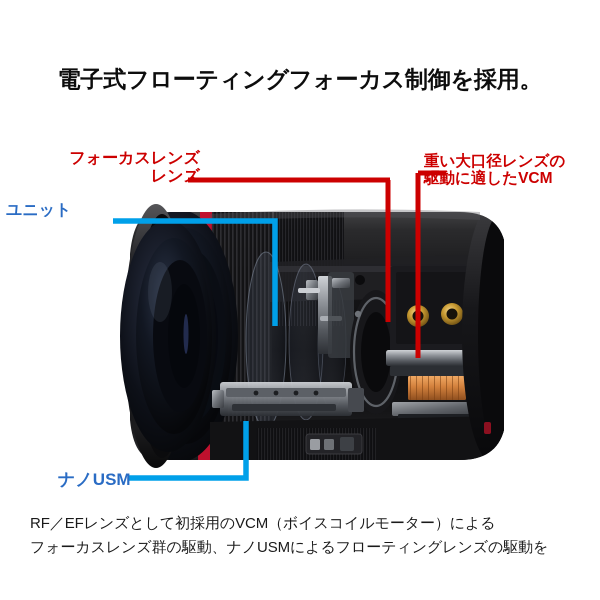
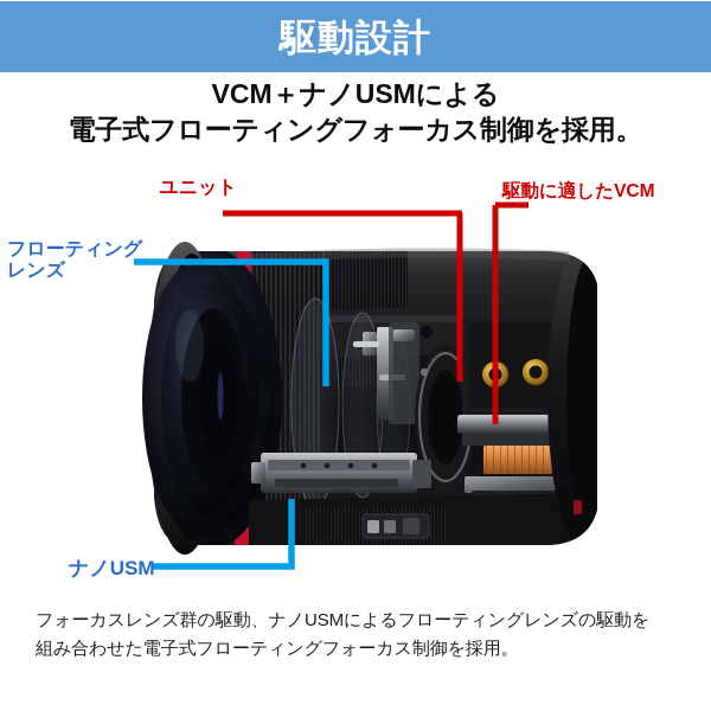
+ 駆動設計
+ VCM＋ナノUSMによる
  電子式フローティングフォーカス制御を採用。
- フォーカスレンズ
- レンズ
+ ユニット
+ フローティング
- ユニット
+ レンズ
- 重い大口径レンズの
  駆動に適したVCM
  ナノUSM
- RF／EFレンズとして初採用のVCM（ボイスコイルモーター）による
  フォーカスレンズ群の駆動、ナノUSMによるフローティングレンズの駆動を
+ 組み合わせた電子式フローティングフォーカス制御を採用。
